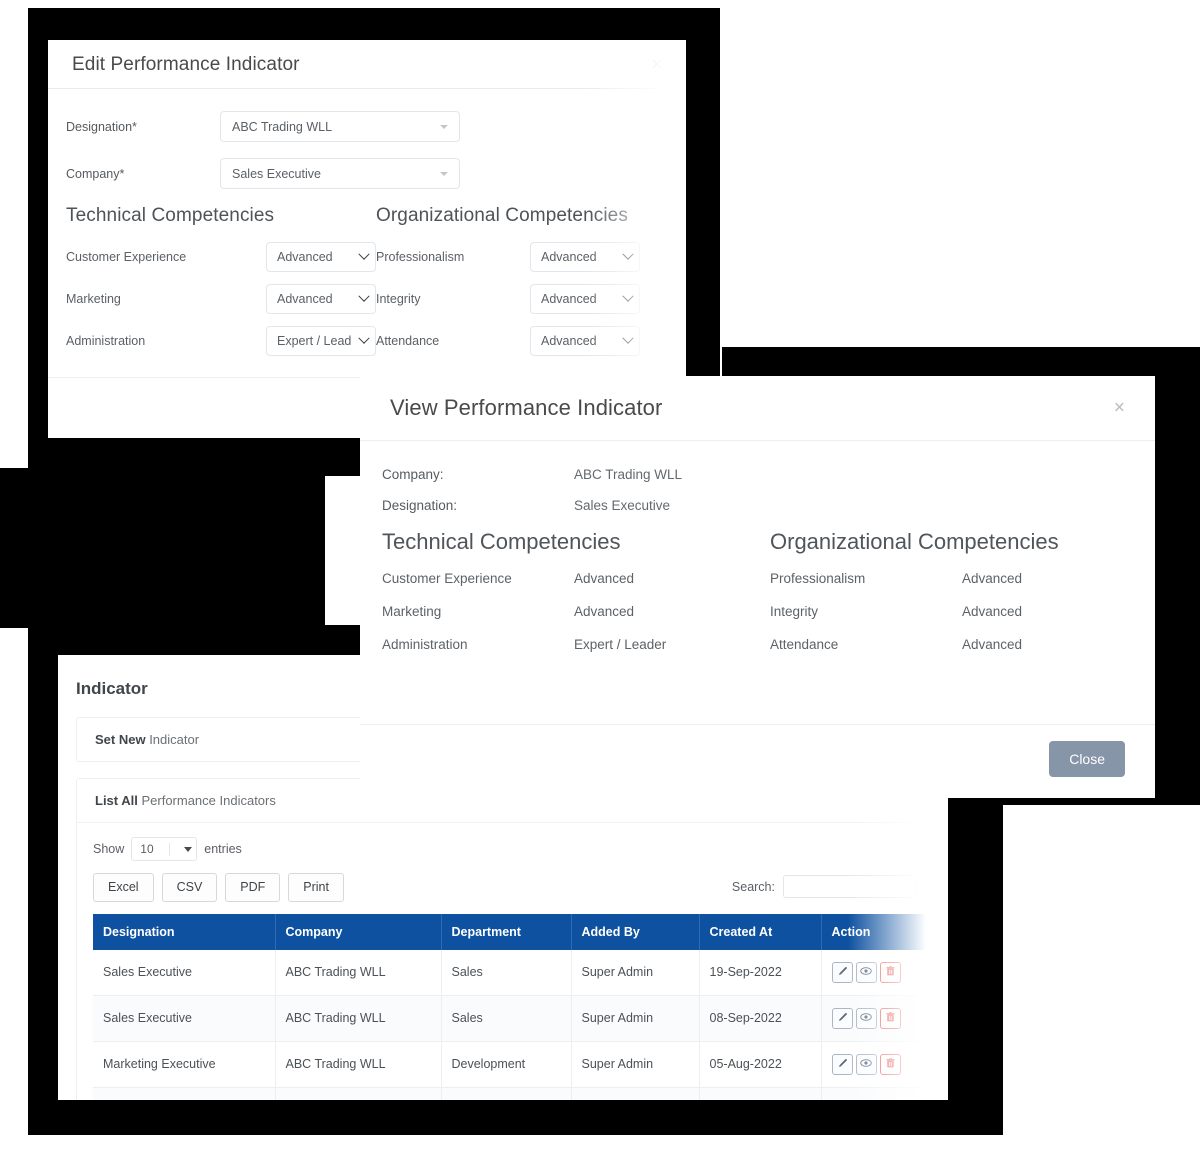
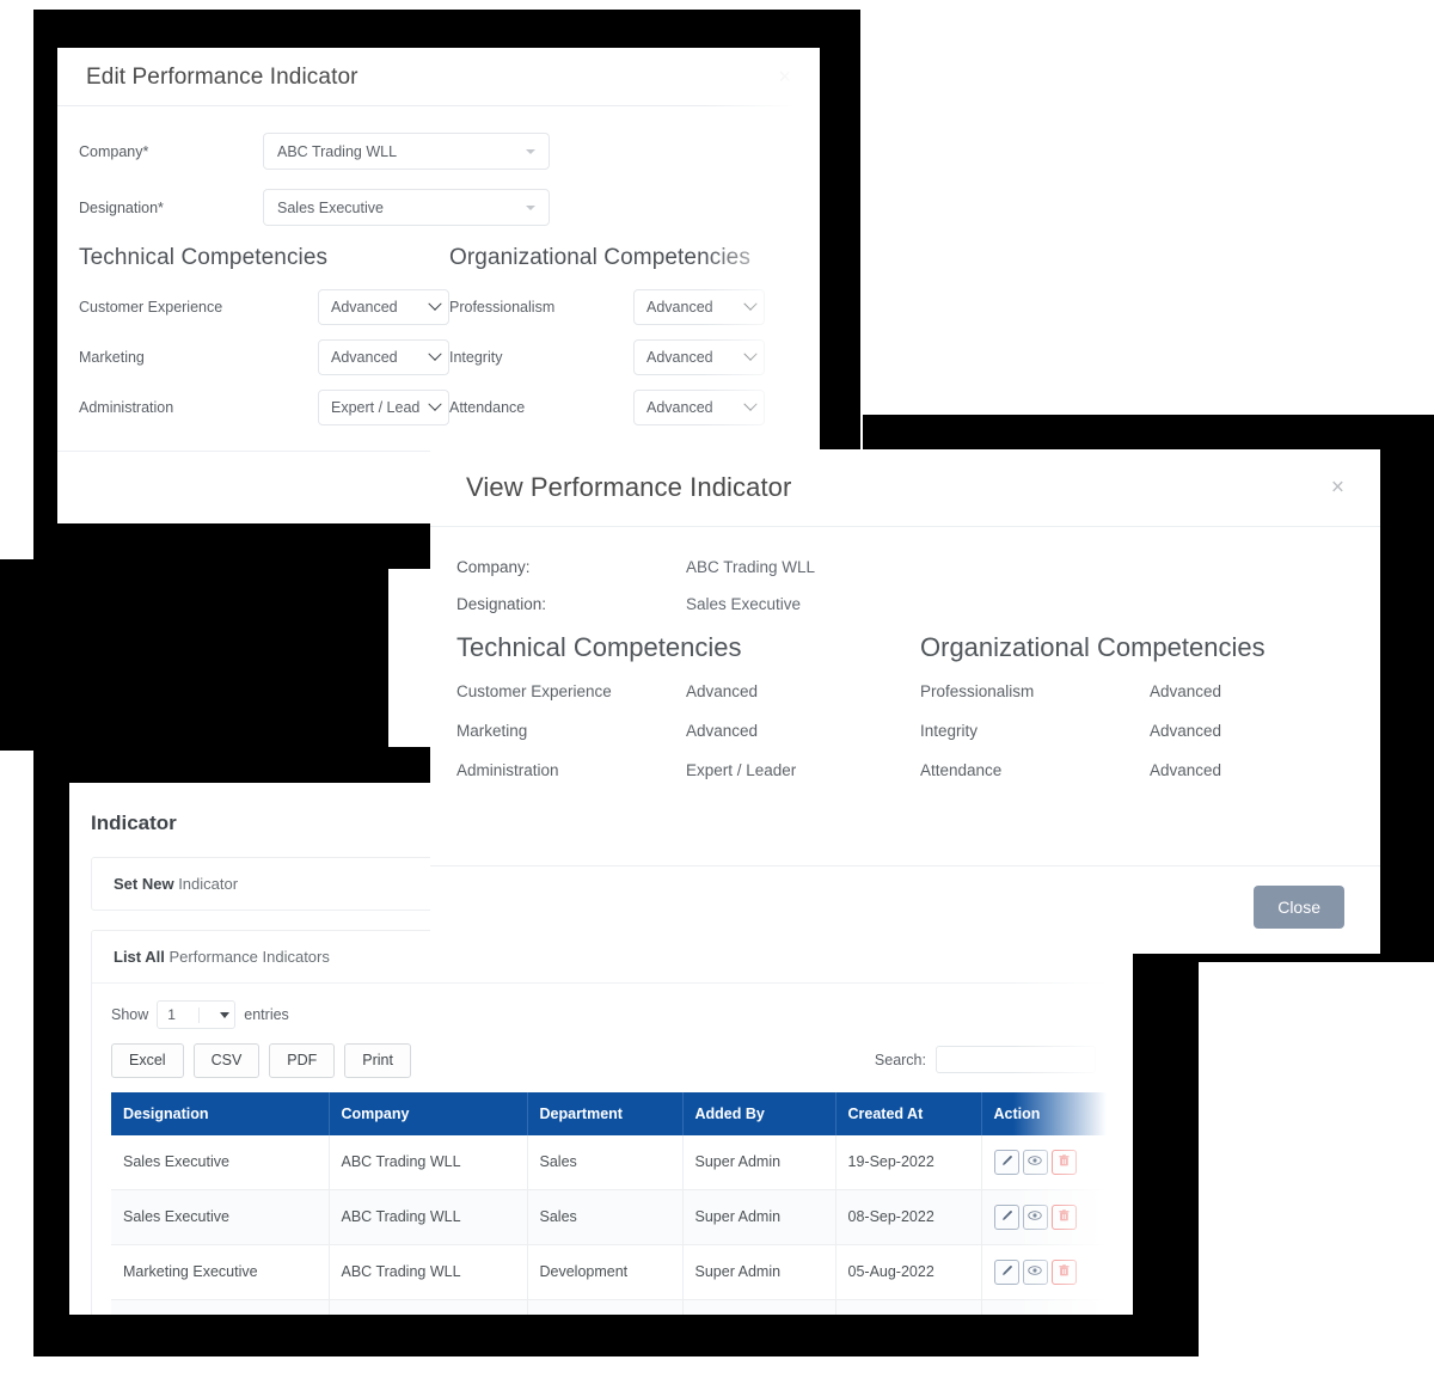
  Indicator
  Set New Indicator
  List All Performance Indicators
  Show
- 10
+ 1
  entries
  Excel
  CSV
  PDF
  Print
  Search:
  Designation	Company	Department	Added By	Created At	Ac
  Sales Executive	ABC Trading WLL	Sales	Super Admin	19-Sep-2022
  Sales Executive	ABC Trading WLL	Sales	Super Admin	08-Sep-2022
  Marketing Executive	ABC Trading WLL	Development	Super Admin	05-Aug-2022
  Edit Performance Indicator
- Designation*
+ Company*
  ABC Trading WLL
- Company*
+ Designation*
  Sales Executive
  Technical Competencies
  Customer Experience
  Advanced
  Marketing
  Advanced
  Administration
  Expert / Lead
  Organizational Compete
  Professionalism
  Advance
  Integrity
  Advance
  Attendance
  Advance
  View Performance Indicator
  ×
  Company:
  ABC Trading WLL
  Designation:
  Sales Executive
  Technical Competencies
  Customer Experience
  Advanced
  Marketing
  Advanced
  Administration
  Expert / Leader
  Organizational Competencies
  Professionalism
  Advanced
  Integrity
  Advanced
  Attendance
  Advanced
  Close
